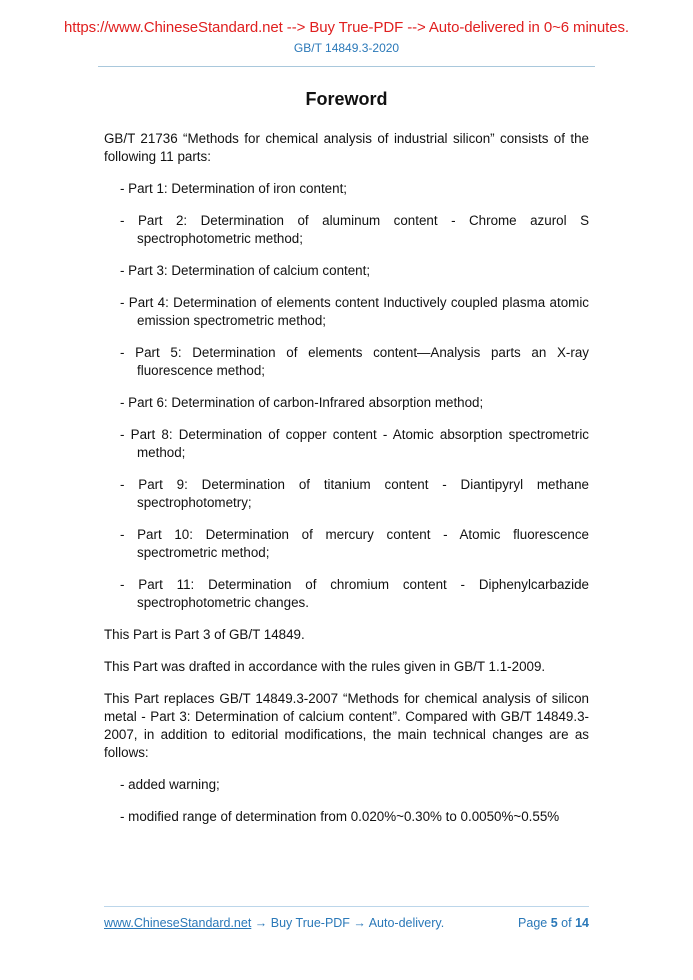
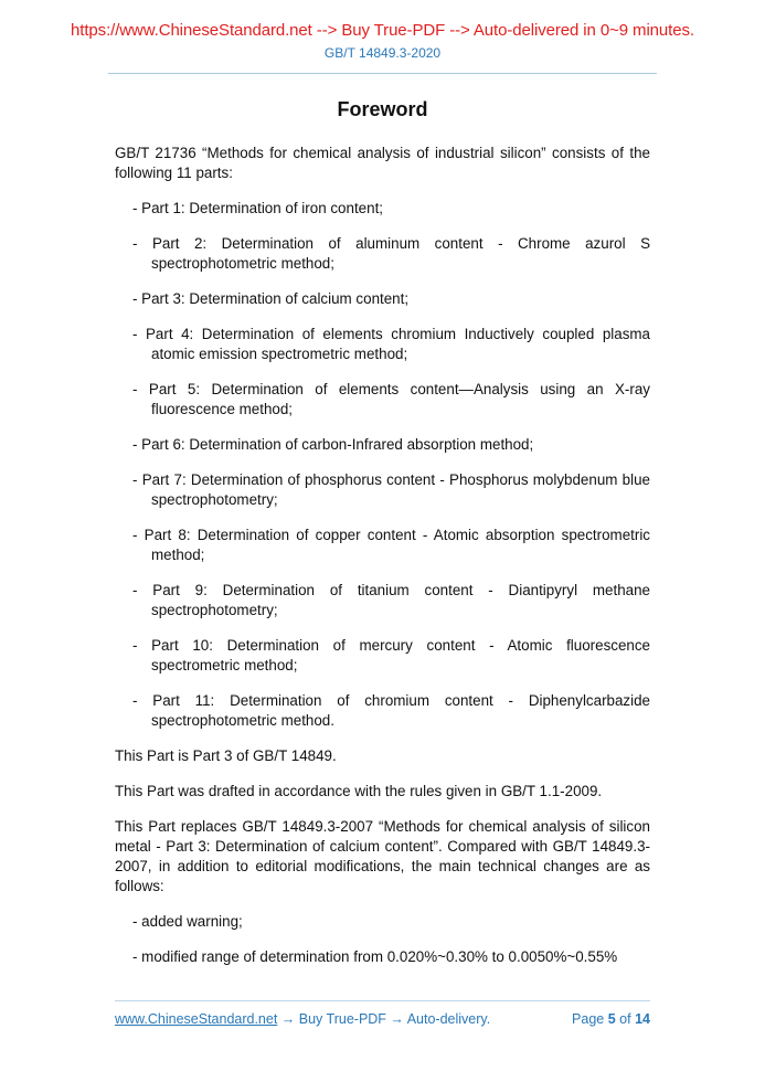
- https://www.ChineseStandard.net --> Buy True-PDF --> Auto-delivered in 0~6 minutes.
+ https://www.ChineseStandard.net --> Buy True-PDF --> Auto-delivered in 0~9 minutes.
  GB/T 14849.3-2020
  Foreword
  GB/T 21736 “Methods for chemical analysis of industrial silicon” consists of the following 11 parts:
  - Part 1: Determination of iron content;
  - Part 2: Determination of aluminum content - Chrome azurol S spectrophotometric method;
  - Part 3: Determination of calcium content;
- - Part 4: Determination of elements content Inductively coupled plasma atomic emission spectrometric method;
+ - Part 4: Determination of elements chromium Inductively coupled plasma atomic emission spectrometric method;
- - Part 5: Determination of elements content—Analysis parts an X-ray fluorescence method;
+ - Part 5: Determination of elements content—Analysis using an X-ray fluorescence method;
  - Part 6: Determination of carbon-Infrared absorption method;
+ - Part 7: Determination of phosphorus content - Phosphorus molybdenum blue spectrophotometry;
  - Part 8: Determination of copper content - Atomic absorption spectrometric method;
  - Part 9: Determination of titanium content - Diantipyryl methane spectrophotometry;
  - Part 10: Determination of mercury content - Atomic fluorescence spectrometric method;
- - Part 11: Determination of chromium content - Diphenylcarbazide spectrophotometric changes.
+ - Part 11: Determination of chromium content - Diphenylcarbazide spectrophotometric method.
  This Part is Part 3 of GB/T 14849.
  This Part was drafted in accordance with the rules given in GB/T 1.1-2009.
  This Part replaces GB/T 14849.3-2007 “Methods for chemical analysis of silicon metal - Part 3: Determination of calcium content”. Compared with GB/T 14849.3-2007, in addition to editorial modifications, the main technical changes are as follows:
  - added warning;
  - modified range of determination from 0.020%~0.30% to 0.0050%~0.55%
  www.ChineseStandard.net → Buy True-PDF → Auto-delivery.
  Page 5 of 14
